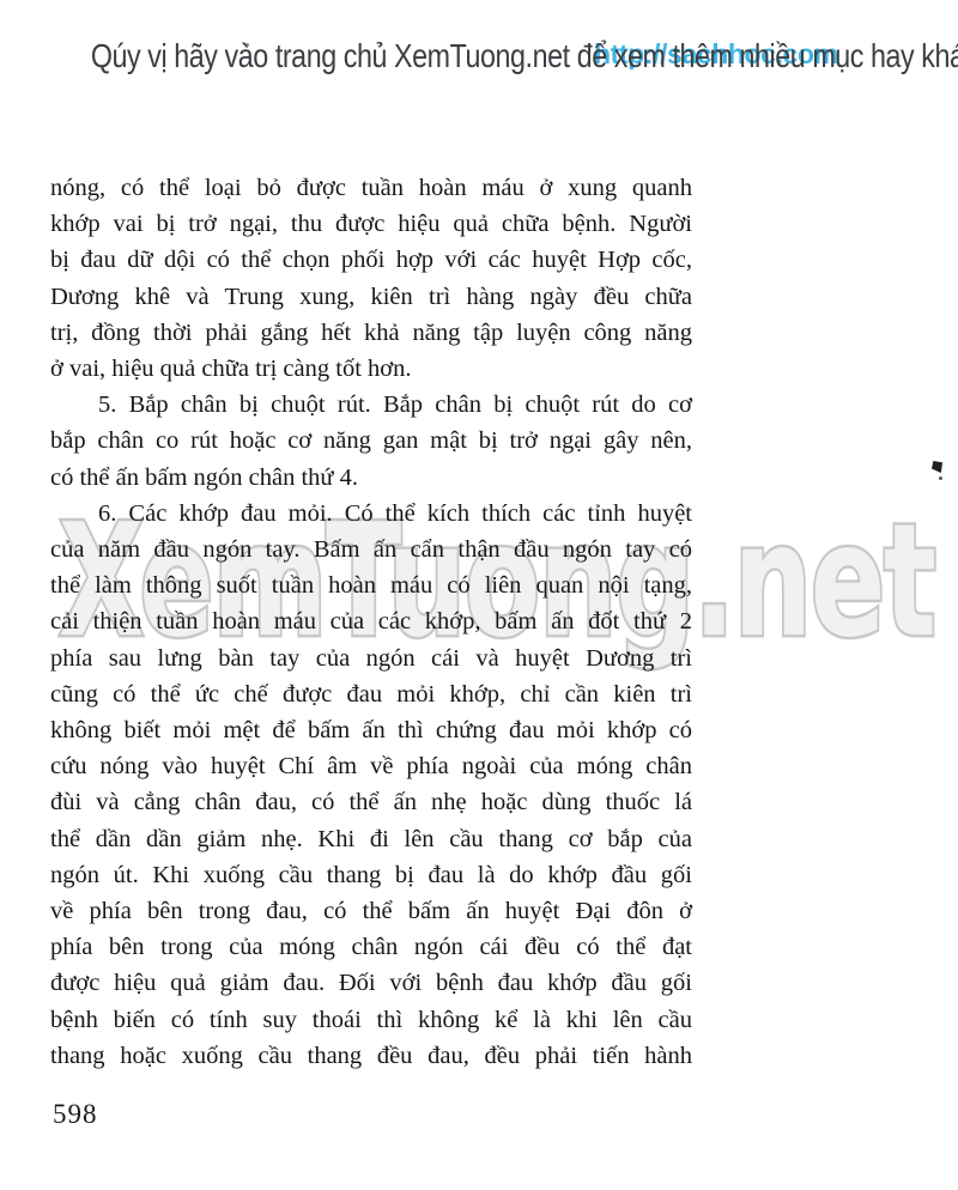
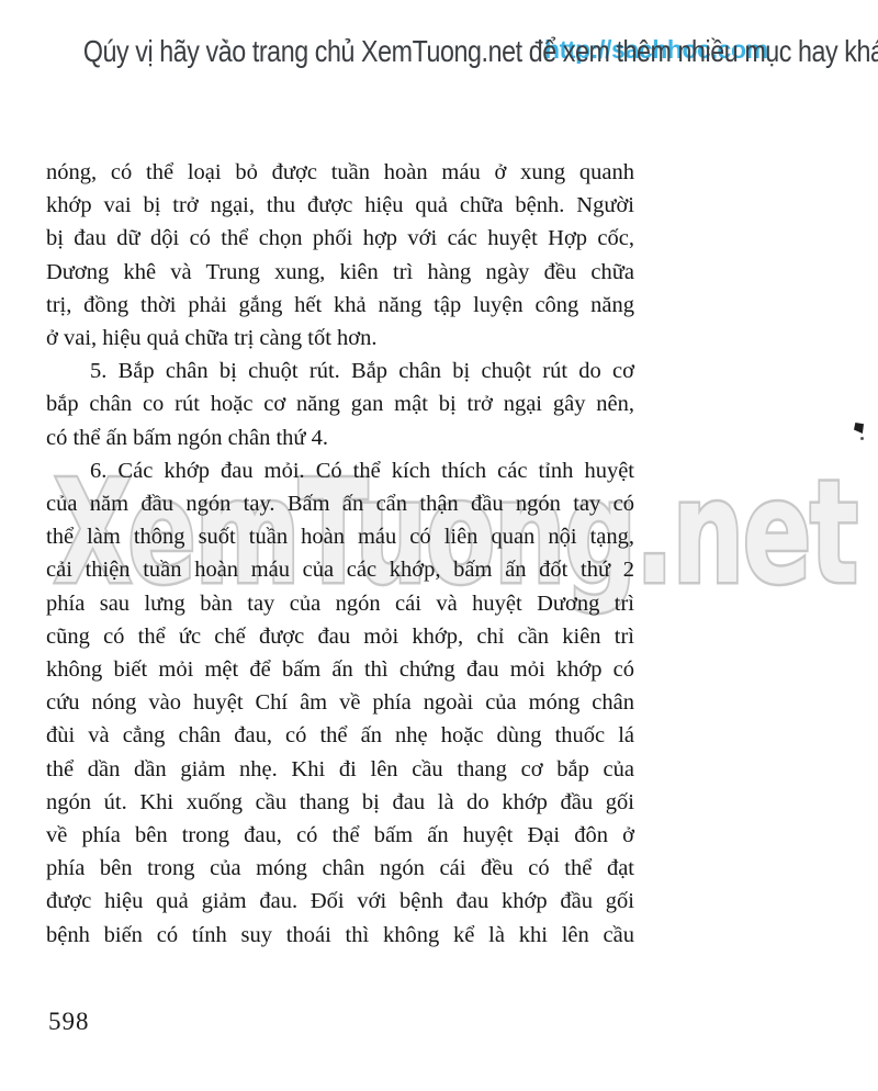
  http://sachhoc.com
  Qúy vị hãy vào trang chủ XemTuong.net để xem thêm nhiều mục hay khá
  XemTuong.net
  nóng, có thể loại bỏ được tuần hoàn máu ở xung quanh
  khớp vai bị trở ngại, thu được hiệu quả chữa bệnh. Người
  bị đau dữ dội có thể chọn phối hợp với các huyệt Hợp cốc,
  Dương khê và Trung xung, kiên trì hàng ngày đều chữa
  trị, đồng thời phải gắng hết khả năng tập luyện công năng
  ở vai, hiệu quả chữa trị càng tốt hơn.
  5. Bắp chân bị chuột rút. Bắp chân bị chuột rút do cơ
  bắp chân co rút hoặc cơ năng gan mật bị trở ngại gây nên,
  có thể ấn bấm ngón chân thứ 4.
  6. Các khớp đau mỏi. Có thể kích thích các tỉnh huyệt
  của năm đầu ngón tay. Bấm ấn cẩn thận đầu ngón tay có
  thể làm thông suốt tuần hoàn máu có liên quan nội tạng,
  cải thiện tuần hoàn máu của các khớp, bấm ấn đốt thứ 2
  phía sau lưng bàn tay của ngón cái và huyệt Dương trì
  cũng có thể ức chế được đau mỏi khớp, chỉ cần kiên trì
  không biết mỏi mệt để bấm ấn thì chứng đau mỏi khớp có
  cứu nóng vào huyệt Chí âm về phía ngoài của móng chân
  đùi và cẳng chân đau, có thể ấn nhẹ hoặc dùng thuốc lá
  thể dần dần giảm nhẹ. Khi đi lên cầu thang cơ bắp của
  ngón út. Khi xuống cầu thang bị đau là do khớp đầu gối
  về phía bên trong đau, có thể bấm ấn huyệt Đại đôn ở
  phía bên trong của móng chân ngón cái đều có thể đạt
  được hiệu quả giảm đau. Đối với bệnh đau khớp đầu gối
  bệnh biến có tính suy thoái thì không kể là khi lên cầu
- thang hoặc xuống cầu thang đều đau, đều phải tiến hành
  598
